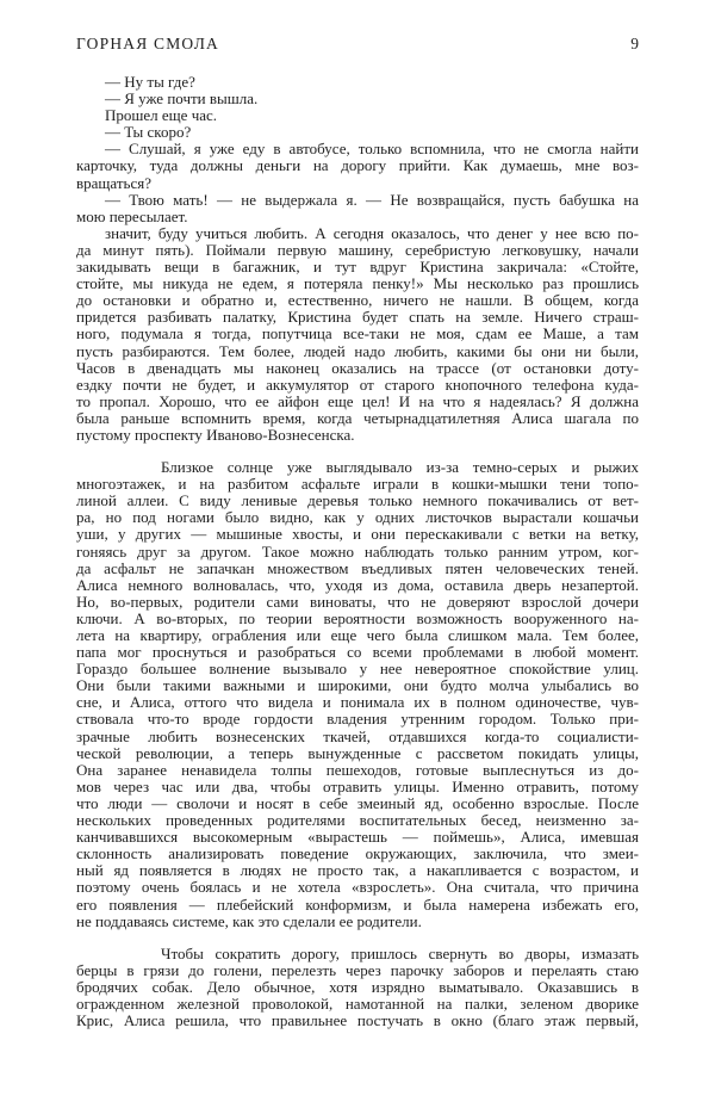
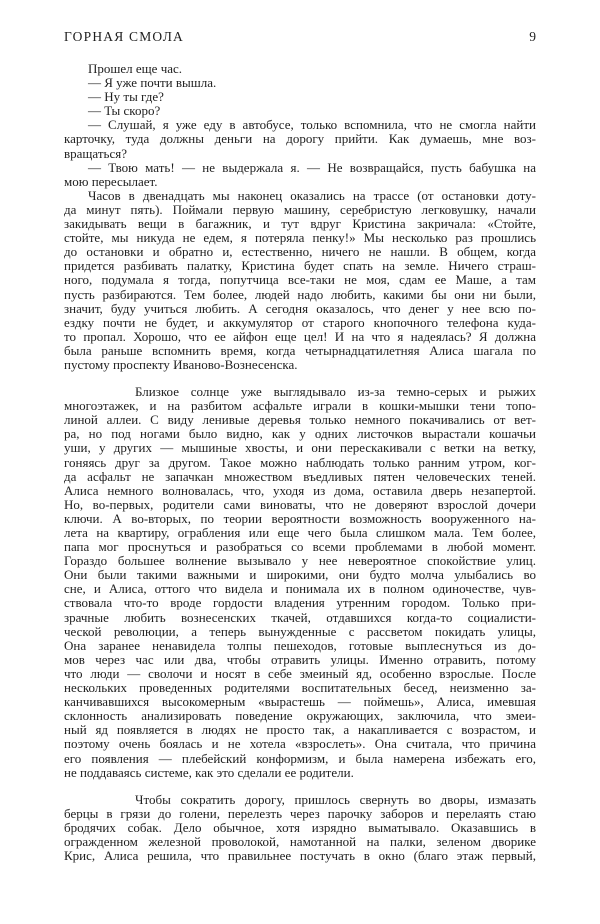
  ГОРНАЯ СМОЛА
  9
- — Ну ты где?
+ Прошел еще час.
  — Я уже почти вышла.
- Прошел еще час.
+ — Ну ты где?
  — Ты скоро?
  — Слушай, я уже еду в автобусе, только вспомнила, что не смогла найти
  карточку, туда должны деньги на дорогу прийти. Как думаешь, мне воз-
  вращаться?
  — Твою мать! — не выдержала я. — Не возвращайся, пусть бабушка на
  мою пересылает.
- значит, буду учиться любить. А сегодня оказалось, что денег у нее всю по-
+ Часов в двенадцать мы наконец оказались на трассе (от остановки доту-
  да минут пять). Поймали первую машину, серебристую легковушку, начали
  закидывать вещи в багажник, и тут вдруг Кристина закричала: «Стойте,
  стойте, мы никуда не едем, я потеряла пенку!» Мы несколько раз прошлись
  до остановки и обратно и, естественно, ничего не нашли. В общем, когда
  придется разбивать палатку, Кристина будет спать на земле. Ничего страш-
  ного, подумала я тогда, попутчица все-таки не моя, сдам ее Маше, а там
  пусть разбираются. Тем более, людей надо любить, какими бы они ни были,
- Часов в двенадцать мы наконец оказались на трассе (от остановки доту-
+ значит, буду учиться любить. А сегодня оказалось, что денег у нее всю по-
  ездку почти не будет, и аккумулятор от старого кнопочного телефона куда-
  то пропал. Хорошо, что ее айфон еще цел! И на что я надеялась? Я должна
  была раньше вспомнить время, когда четырнадцатилетняя Алиса шагала по
  пустому проспекту Иваново-Вознесенска.
  Близкое солнце уже выглядывало из-за темно-серых и рыжих
  многоэтажек, и на разбитом асфальте играли в кошки-мышки тени топо-
  линой аллеи. С виду ленивые деревья только немного покачивались от вет-
  ра, но под ногами было видно, как у одних листочков вырастали кошачьи
  уши, у других — мышиные хвосты, и они перескакивали с ветки на ветку,
  гоняясь друг за другом. Такое можно наблюдать только ранним утром, ког-
  да асфальт не запачкан множеством въедливых пятен человеческих теней.
  Алиса немного волновалась, что, уходя из дома, оставила дверь незапертой.
  Но, во-первых, родители сами виноваты, что не доверяют взрослой дочери
  ключи. А во-вторых, по теории вероятности возможность вооруженного на-
  лета на квартиру, ограбления или еще чего была слишком мала. Тем более,
  папа мог проснуться и разобраться со всеми проблемами в любой момент.
  Гораздо большее волнение вызывало у нее невероятное спокойствие улиц.
  Они были такими важными и широкими, они будто молча улыбались во
  сне, и Алиса, оттого что видела и понимала их в полном одиночестве, чув-
  ствовала что-то вроде гордости владения утренним городом. Только при-
  зрачные любить вознесенских ткачей, отдавшихся когда-то социалисти-
  ческой революции, а теперь вынужденные с рассветом покидать улицы,
  Она заранее ненавидела толпы пешеходов, готовые выплеснуться из до-
  мов через час или два, чтобы отравить улицы. Именно отравить, потому
  что люди — сволочи и носят в себе змеиный яд, особенно взрослые. После
  нескольких проведенных родителями воспитательных бесед, неизменно за-
  канчивавшихся высокомерным «вырастешь — поймешь», Алиса, имевшая
  склонность анализировать поведение окружающих, заключила, что змеи-
  ный яд появляется в людях не просто так, а накапливается с возрастом, и
  поэтому очень боялась и не хотела «взрослеть». Она считала, что причина
  его появления — плебейский конформизм, и была намерена избежать его,
  не поддаваясь системе, как это сделали ее родители.
  Чтобы сократить дорогу, пришлось свернуть во дворы, измазать
  берцы в грязи до голени, перелезть через парочку заборов и перелаять стаю
  бродячих собак. Дело обычное, хотя изрядно выматывало. Оказавшись в
  огражденном железной проволокой, намотанной на палки, зеленом дворике
  Крис, Алиса решила, что правильнее постучать в окно (благо этаж первый,
